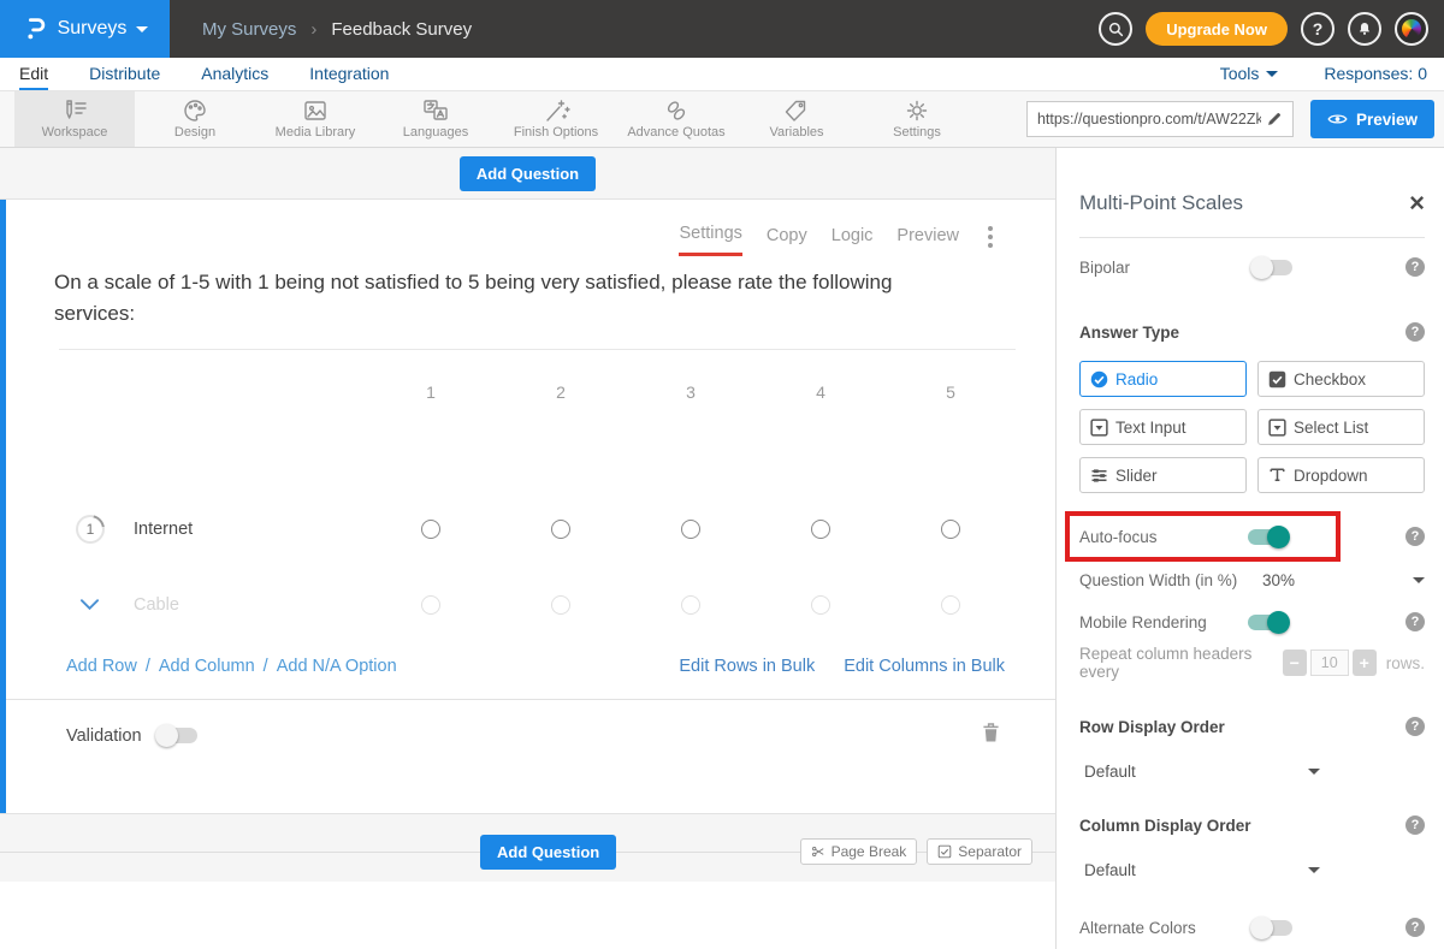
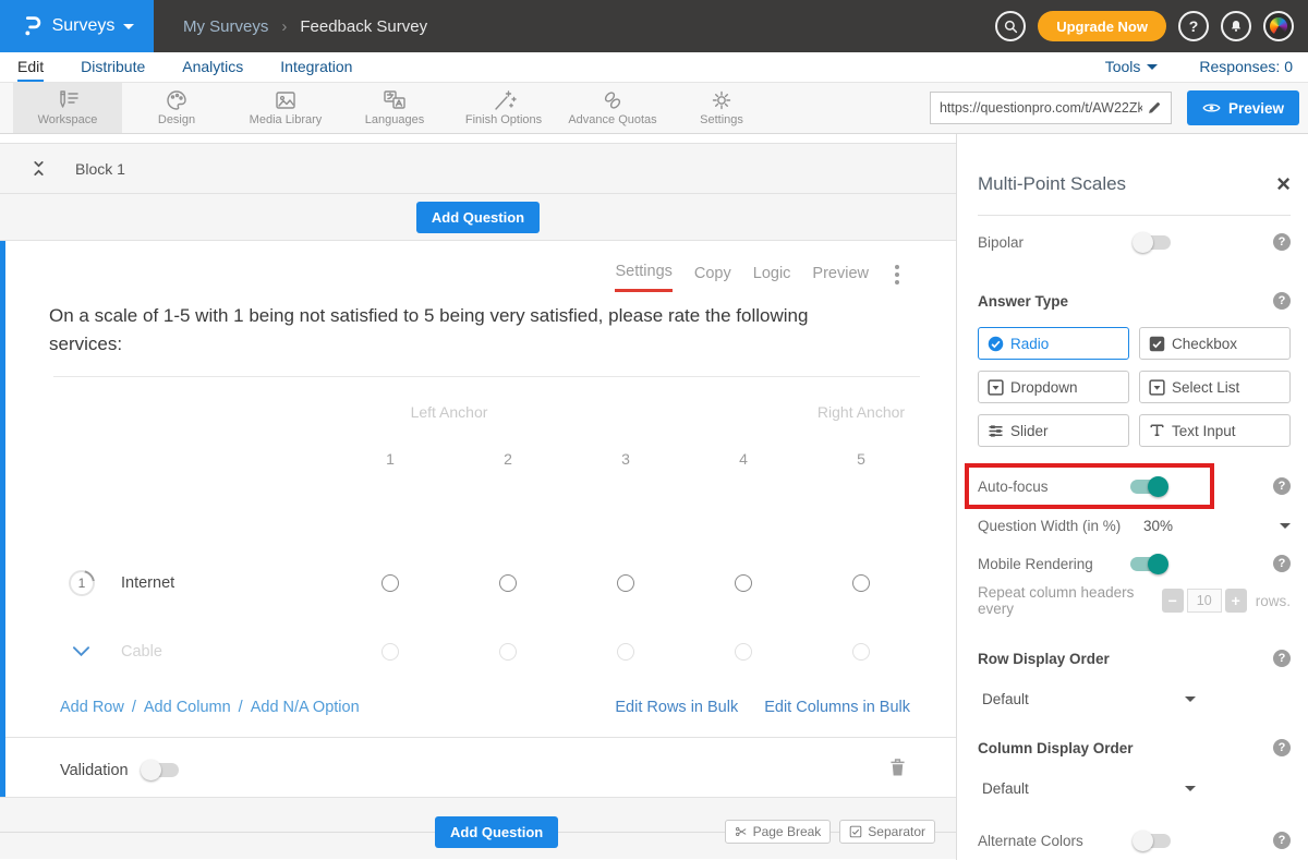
  Surveys
  My Surveys
  ›
  Feedback Survey
  Upgrade Now
  ?
  Edit
  Distribute
  Analytics
  Integration
  Tools
  Responses: 0
  Workspace
  Design
  Media Library
  Languages
  Finish Options
  Advance Quotas
- Variables
  Settings
  https://questionpro.com/t/AW22Zk
  Preview
+ Block 1
  Add Question
  Settings
  Copy
  Logic
  Preview
  On a scale of 1-5 with 1 being not satisfied to 5 being very satisfied, please rate the following services:
+ Left Anchor
+ Right Anchor
  1
  2
  3
  4
  5
  1
  Internet
  Cable
  Add Row
  /
  Add Column
  /
  Add N/A Option
  Edit Rows in Bulk
  Edit Columns in Bulk
  Validation
  Add Question
  Page Break
  Separator
  Multi-Point Scales
  ×
  Bipolar
  ?
  Answer Type
  ?
  Radio
  Checkbox
- Text Input
+ Dropdown
  Select List
  Slider
- Dropdown
+ Text Input
  Auto-focus
  ?
  Question Width (in %)
  30%
  Mobile Rendering
  ?
  Repeat column headers every
  −
  10
  +
  rows.
  Row Display Order
  ?
  Default
  Column Display Order
  ?
  Default
  Alternate Colors
  ?
